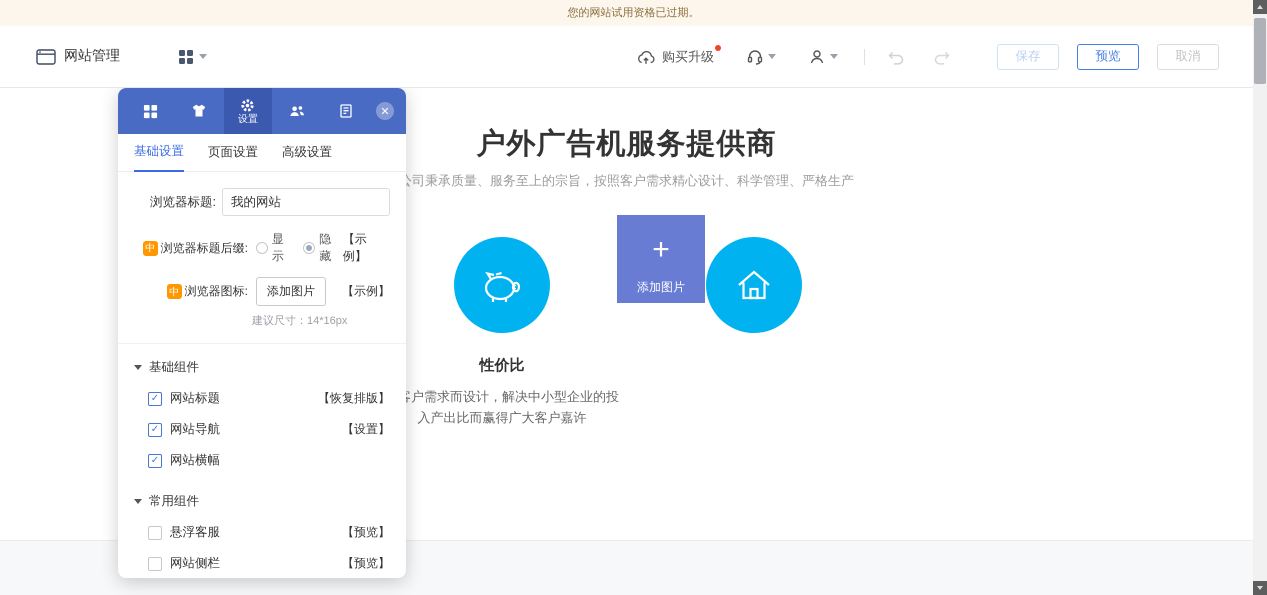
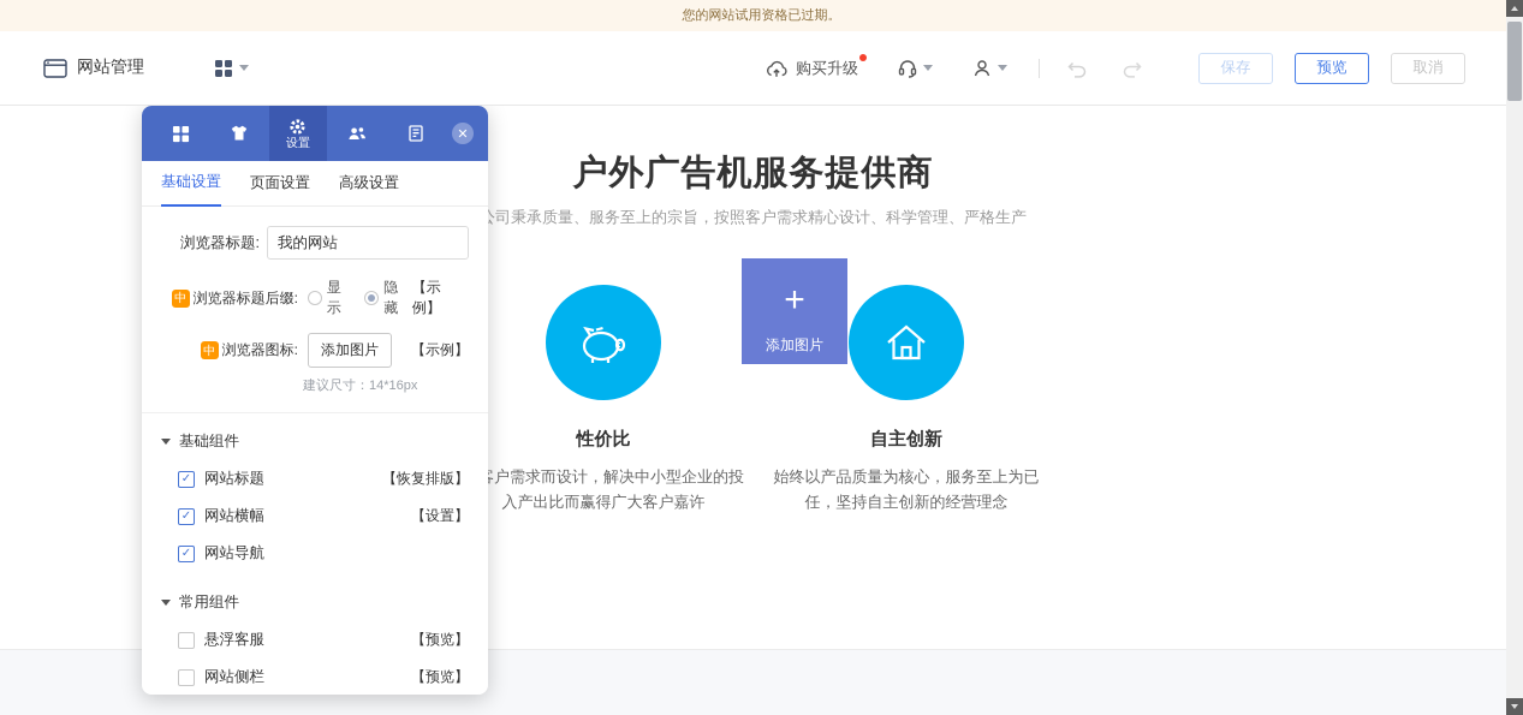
  您的网站试用资格已过期。
  网站管理
  购买升级
  保存
  预览
  取消
  户外广告机服务提供商
  司秉承质量、服务至上的宗旨，按照客户需求精心设计、科学管理、严格生产
  性价比
  户需求而设计，解决中小型企业的投入产出比而赢得广大客户嘉许
+ 自主创新
+ 始终以产品质量为核心，服务至上为已任，坚持自主创新的经营理念
  +
  添加图片
  设置
  ✕
  基础设置
  页面设置
  高级设置
  浏览器标题:
  我的网站
  中
  浏览器标题后缀:
  显示
  隐藏
  【示例】
  中
  浏览器图标:
  添加图片
  【示例】
  建议尺寸：14*16px
  基础组件
  ✓
  网站标题
  【恢复排版】
  ✓
- 网站导航
+ 网站横幅
  【设置】
  ✓
- 网站横幅
+ 网站导航
  常用组件
  悬浮客服
  【预览】
  网站侧栏
  【预览】
